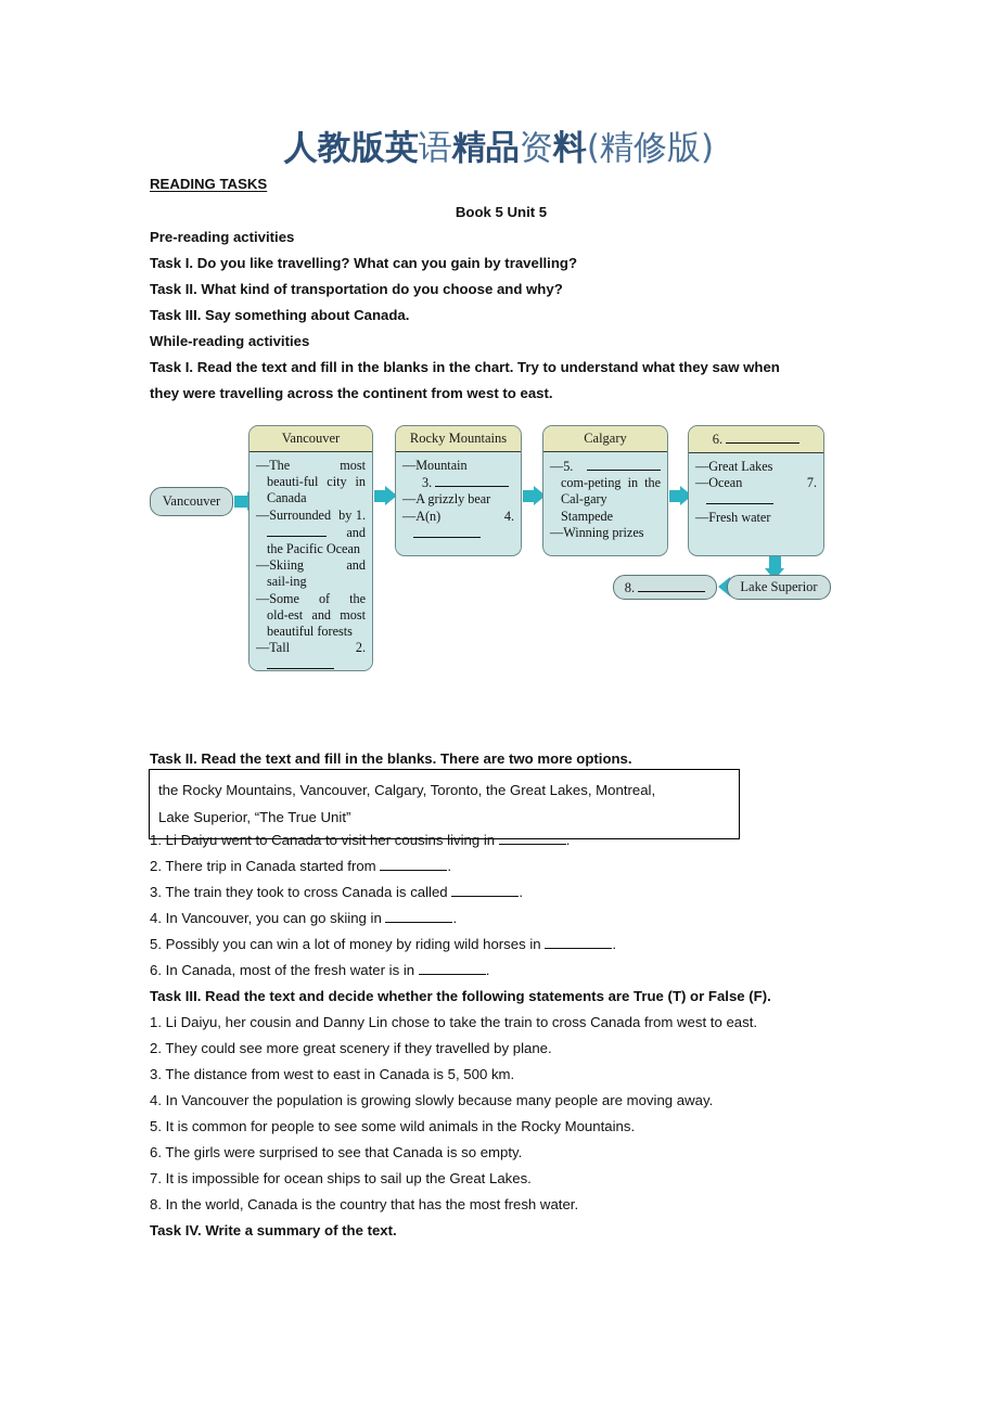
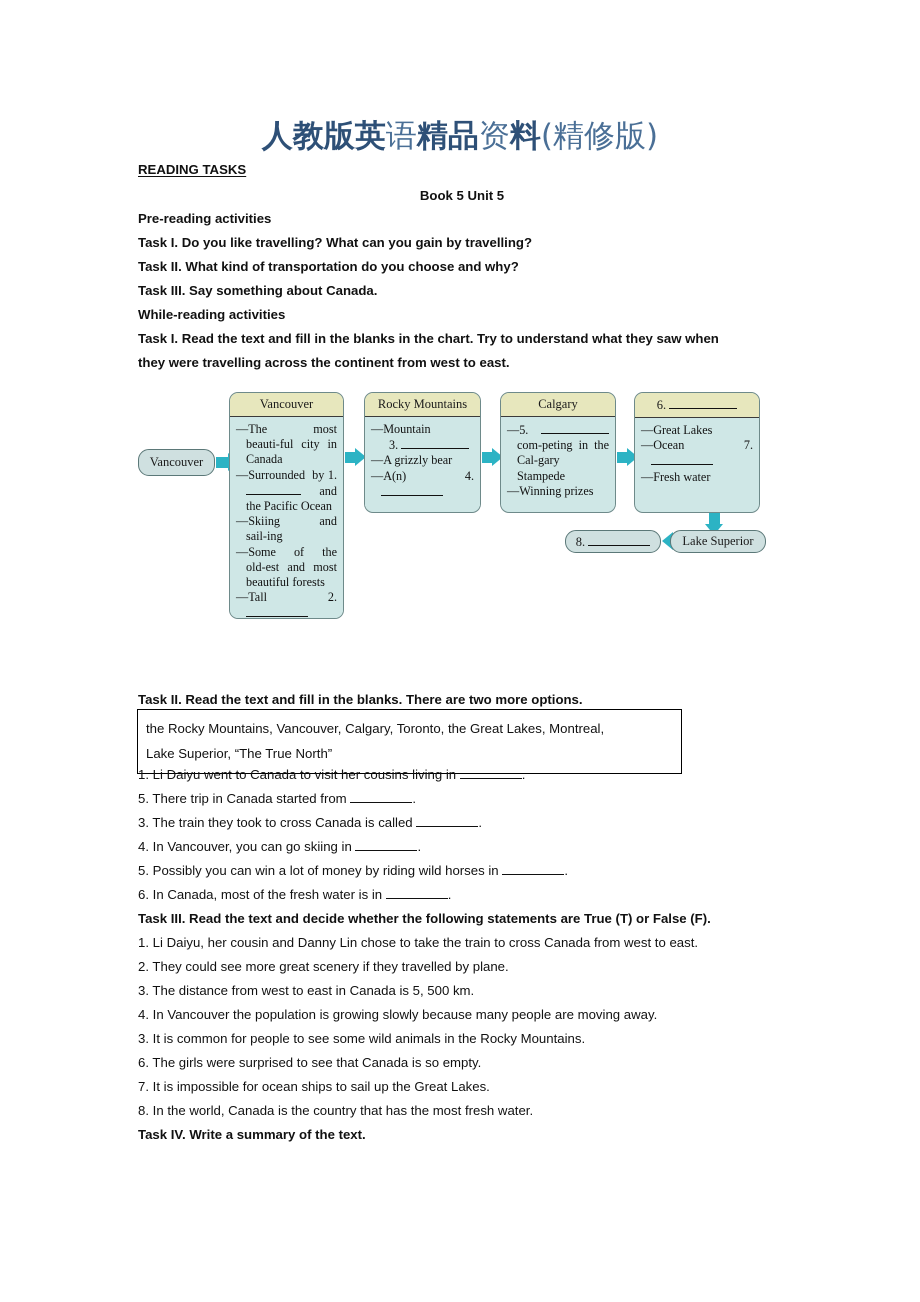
  人教版英语精品资料(精修版)
  READING TASKS
  Book 5 Unit 5
  Pre-reading activities
  Task I. Do you like travelling? What can you gain by travelling?
  Task II. What kind of transportation do you choose and why?
  Task III. Say something about Canada.
  While-reading activities
  Task I. Read the text and fill in the blanks in the chart. Try to understand what they saw when
  they were travelling across the continent from west to east.
  Vancouver
  Vancouver
  —The most beauti‑ful city in Canada
  —Surrounded by 1. and the Pacific Ocean
  —Skiing and sail‑ing
  —Some of the old‑est and most beautiful forests
  —Tall 2.
  Rocky Mountains
  —Mountain
  3.
  —A grizzly bear
  —A(n) 4.
  Calgary
  —5. com‑peting in the Cal‑gary Stampede
  —Winning prizes
  6.
  —Great Lakes
  —Ocean 7.
  —Fresh water
  8.
  Lake Superior
  Task II. Read the text and fill in the blanks. There are two more options.
  the Rocky Mountains, Vancouver, Calgary, Toronto, the Great Lakes, Montreal,
- Lake Superior, “The True Unit”
+ Lake Superior, “The True North”
  1. Li Daiyu went to Canada to visit her cousins living in .
- 2. There trip in Canada started from .
+ 5. There trip in Canada started from .
  3. The train they took to cross Canada is called .
  4. In Vancouver, you can go skiing in .
  5. Possibly you can win a lot of money by riding wild horses in .
  6. In Canada, most of the fresh water is in .
  Task III. Read the text and decide whether the following statements are True (T) or False (F).
  1. Li Daiyu, her cousin and Danny Lin chose to take the train to cross Canada from west to east.
  2. They could see more great scenery if they travelled by plane.
  3. The distance from west to east in Canada is 5, 500 km.
  4. In Vancouver the population is growing slowly because many people are moving away.
- 5. It is common for people to see some wild animals in the Rocky Mountains.
+ 3. It is common for people to see some wild animals in the Rocky Mountains.
  6. The girls were surprised to see that Canada is so empty.
  7. It is impossible for ocean ships to sail up the Great Lakes.
  8. In the world, Canada is the country that has the most fresh water.
  Task IV. Write a summary of the text.
